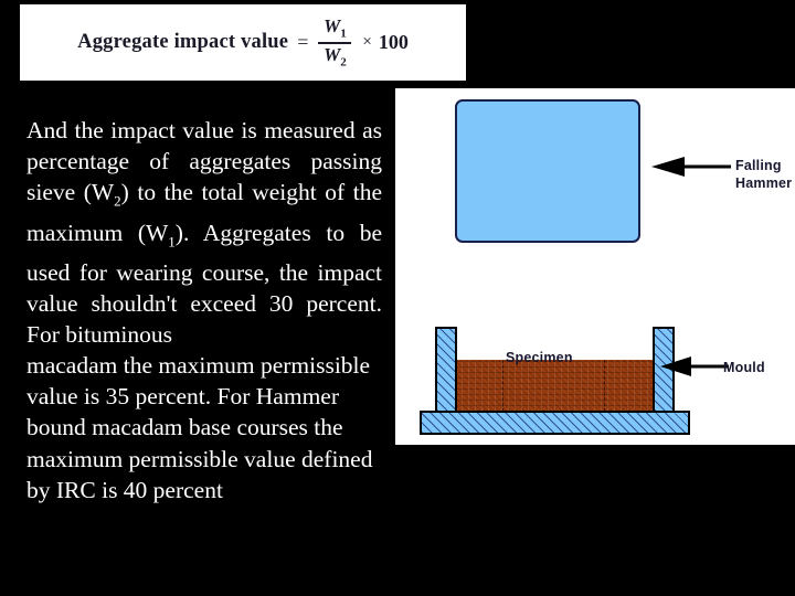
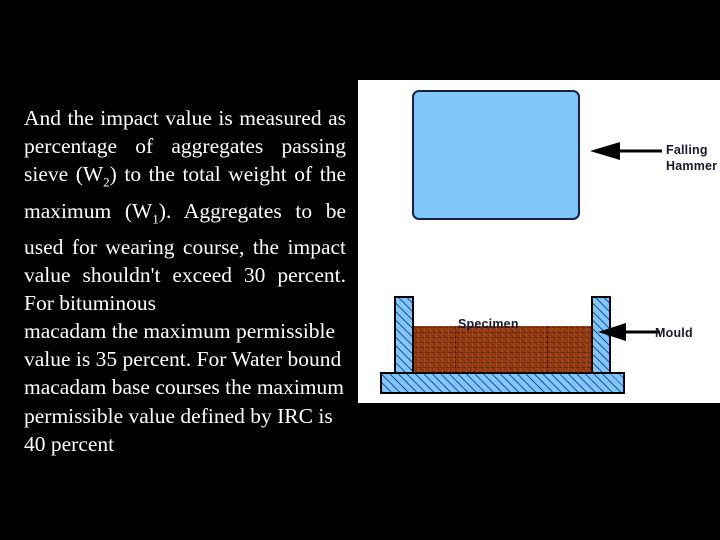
- Aggregate impact value
- =
- W1
- W2
- ×
- 100
  And the impact value is measured as percentage of aggregates passing sieve (W2) to the total weight of the maximum (W1). Aggregates to be used for wearing course, the impact value shouldn't exceed 30 percent. For bituminous
- macadam the maximum permissible value is 35 percent. For Hammer bound macadam base courses the maximum permissible value defined by IRC is 40 percent
+ macadam the maximum permissible value is 35 percent. For Water bound macadam base courses the maximum permissible value defined by IRC is 40 percent
  Falling
  Hammer
  Specimen
  Mould
